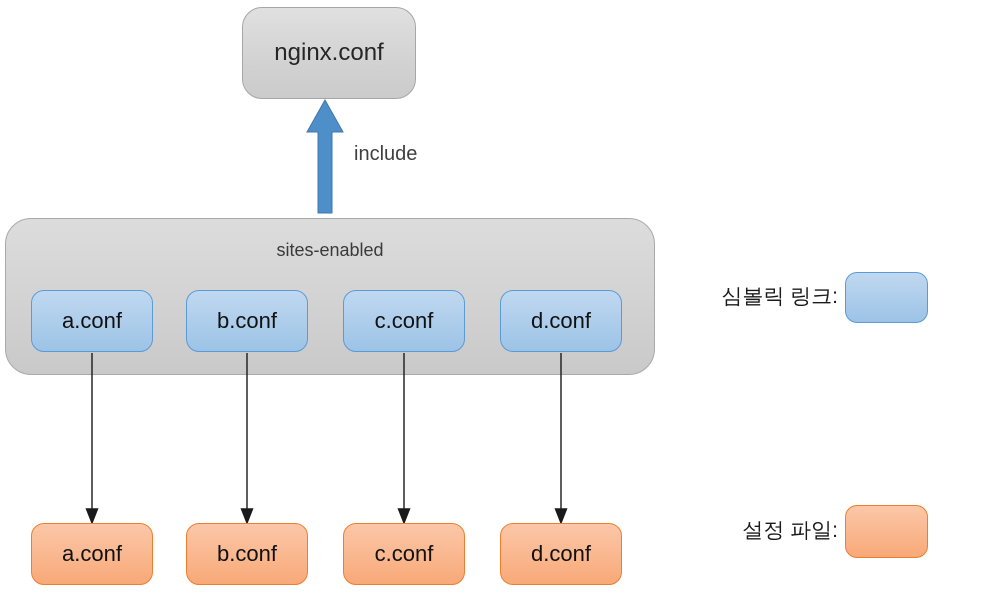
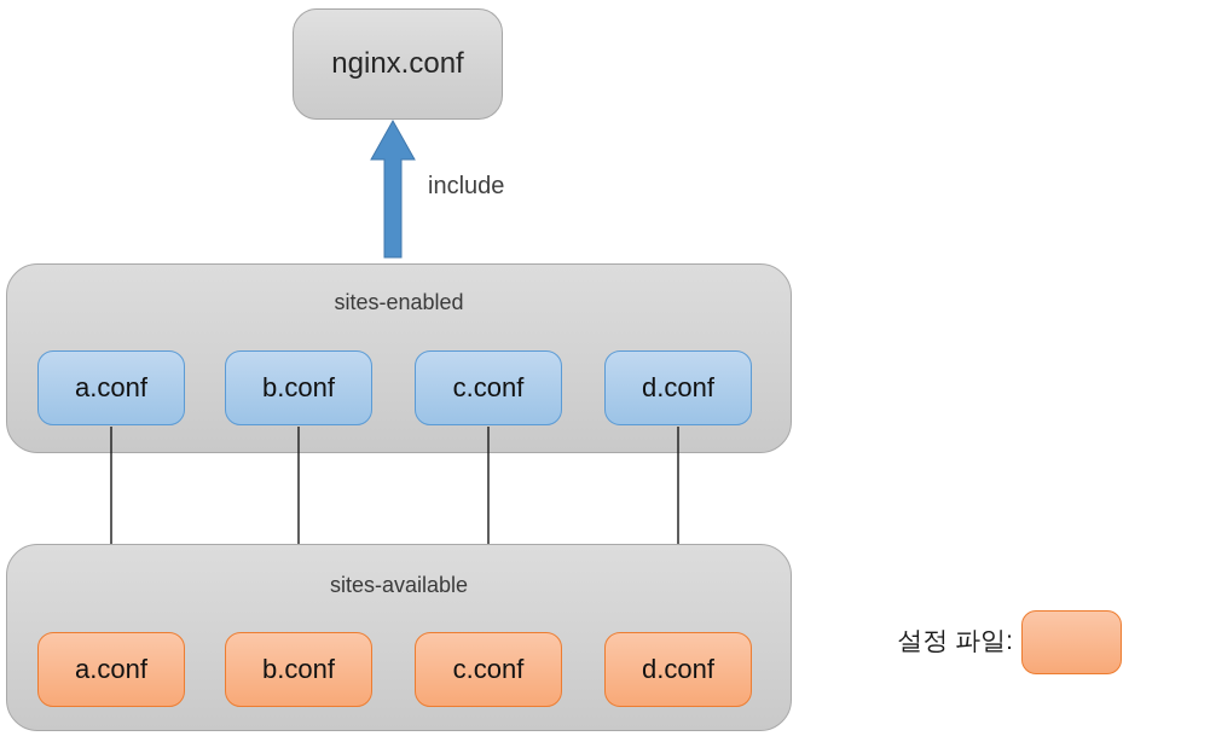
  nginx.conf
  include
  sites-enabled
  a.conf
  b.conf
  c.conf
  d.conf
+ sites-available
  a.conf
  b.conf
  c.conf
  d.conf
- 심볼릭 링크:
  설정 파일:
